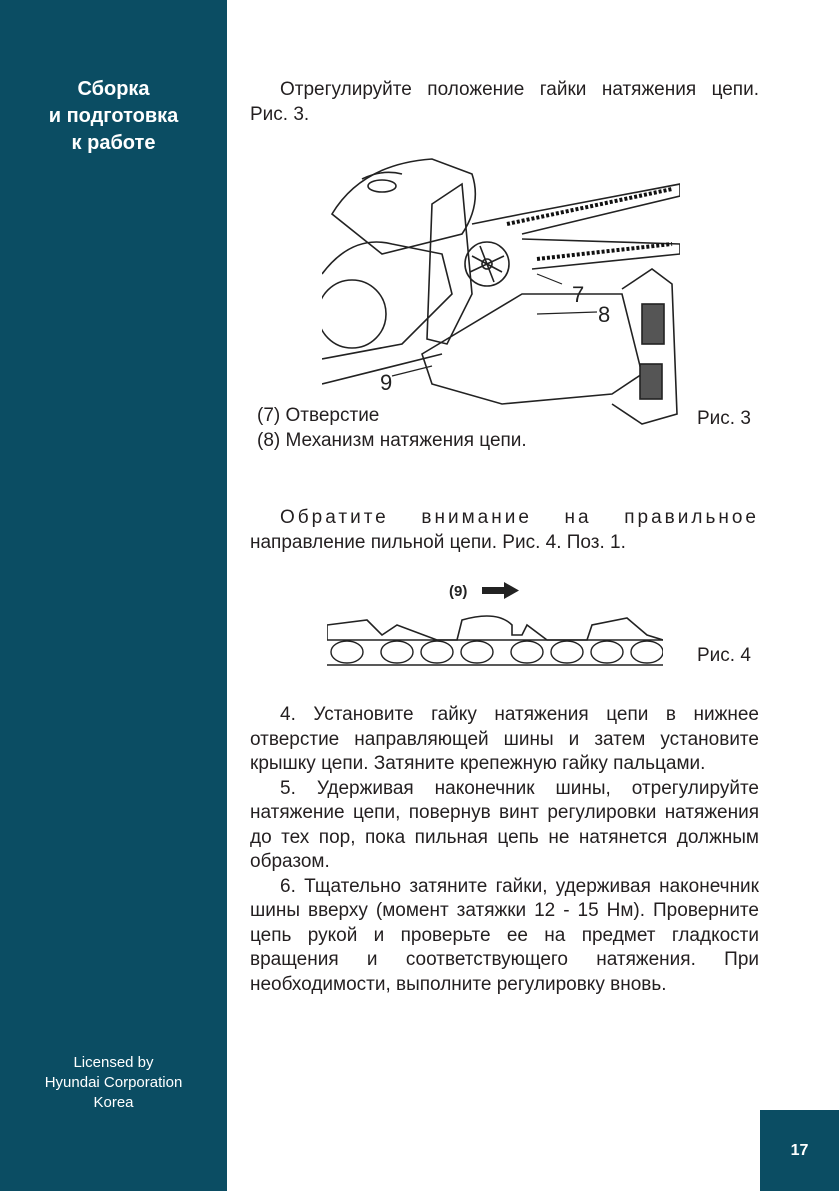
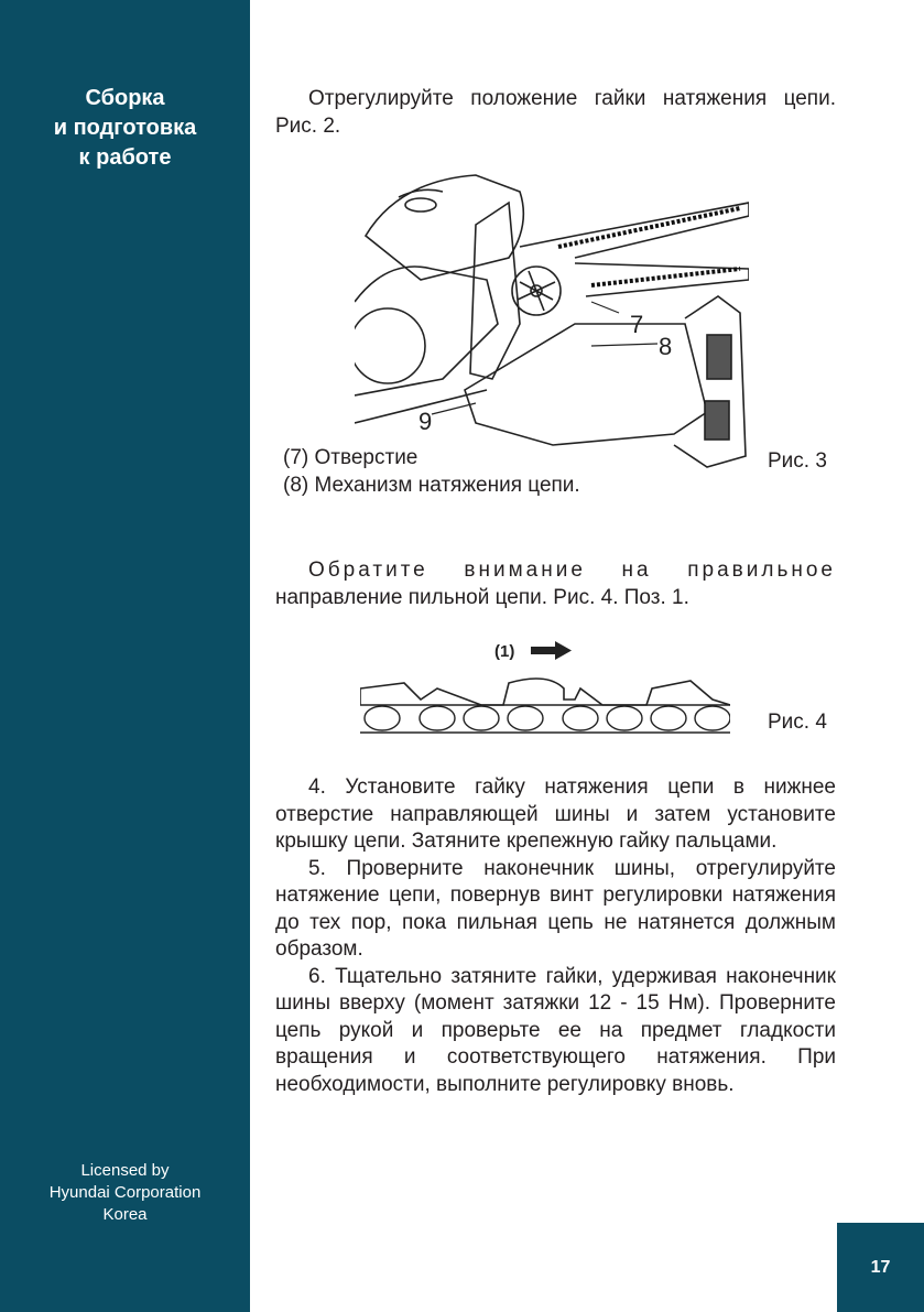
  Сборка
  и подготовка
  к работе
  Licensed by
  Hyundai Corporation
  Korea
- Отрегулируйте положение гайки натяжения цепи. Рис. 3.
+ Отрегулируйте положение гайки натяжения цепи. Рис. 2.
  7
  8
  9
  (7) Отверстие
  (8) Механизм натяжения цепи.
  Рис. 3
  Обратите внимание на правильное
  направление пильной цепи. Рис. 4. Поз. 1.
- (9)
+ (1)
  Рис. 4
  4. Установите гайку натяжения цепи в нижнее отверстие направляющей шины и затем установите крышку цепи. Затяните крепежную гайку пальцами.
- 5. Удерживая наконечник шины, отрегулируйте натяжение цепи, повернув винт регулировки натяжения до тех пор, пока пильная цепь не натянется должным образом.
+ 5. Проверните наконечник шины, отрегулируйте натяжение цепи, повернув винт регулировки натяжения до тех пор, пока пильная цепь не натянется должным образом.
  6. Тщательно затяните гайки, удерживая наконечник шины вверху (момент затяжки 12 - 15 Нм). Проверните цепь рукой и проверьте ее на предмет гладкости вращения и соответствующего натяжения. При необходимости, выполните регулировку вновь.
  17
